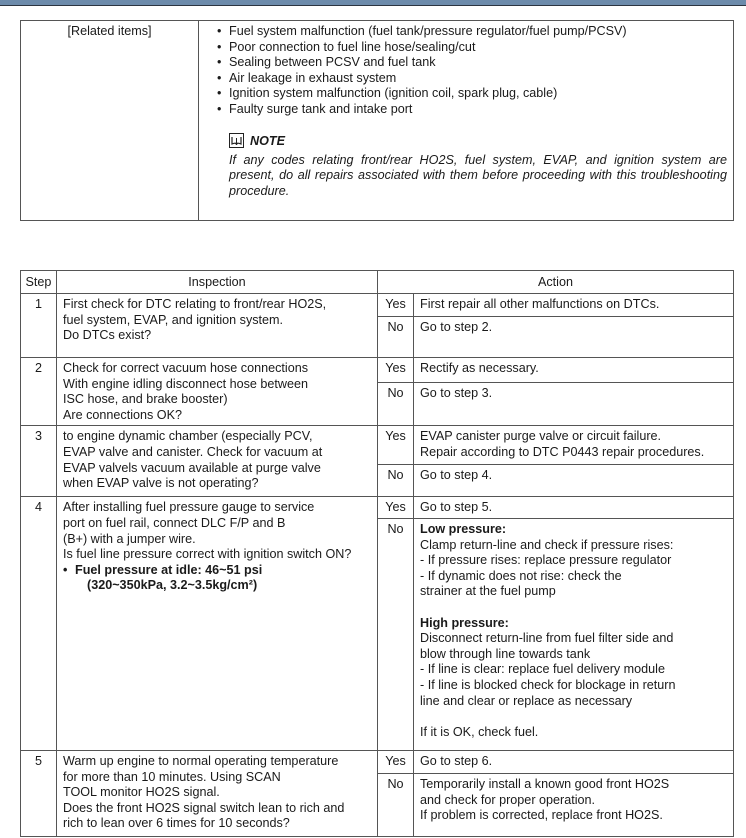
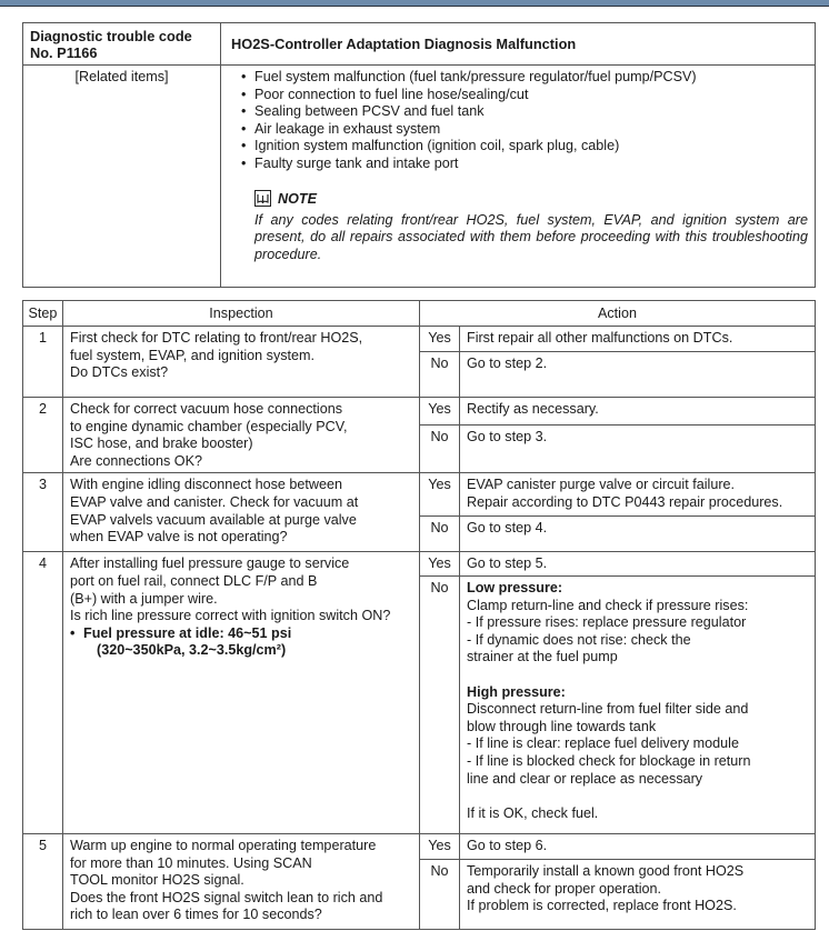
+ Diagnostic trouble code No. P1166	HO2S-Controller Adaptation Diagnosis Malfunction
  [Related items]	Fuel system malfunction (fuel tank/pressure regulator/fuel pump/PCSV) Poor connection to fuel line hose/sealing/cut Sealing between PCSV and fuel tank Air leakage in exhaust system Ignition system malfunction (ignition coil, spark plug, cable) Faulty surge tank and intake port NOTE If any codes relating front/rear HO2S, fuel system, EVAP, and ignition system are present, do all repairs associated with them before proceeding with this troubleshooting procedure.
  Step	Inspection	Action
  1	First check for DTC relating to front/rear HO2S, fuel system, EVAP, and ignition system. Do DTCs exist?	Yes	First repair all other malfunctions on DTCs.
  No	Go to step 2.
- 2	Check for correct vacuum hose connections With engine idling disconnect hose between ISC hose, and brake booster) Are connections OK?	Yes	Rectify as necessary.
+ 2	Check for correct vacuum hose connections to engine dynamic chamber (especially PCV, ISC hose, and brake booster) Are connections OK?	Yes	Rectify as necessary.
  No	Go to step 3.
- 3	to engine dynamic chamber (especially PCV, EVAP valve and canister. Check for vacuum at EVAP valvels vacuum available at purge valve when EVAP valve is not operating?	Yes	EVAP canister purge valve or circuit failure. Repair according to DTC P0443 repair procedures.
+ 3	With engine idling disconnect hose between EVAP valve and canister. Check for vacuum at EVAP valvels vacuum available at purge valve when EVAP valve is not operating?	Yes	EVAP canister purge valve or circuit failure. Repair according to DTC P0443 repair procedures.
  No	Go to step 4.
- 4	After installing fuel pressure gauge to service port on fuel rail, connect DLC F/P and B (B+) with a jumper wire. Is fuel line pressure correct with ignition switch ON? Fuel pressure at idle: 46~51 psi (320~350kPa, 3.2~3.5kg/cm²)	Yes	Go to step 5.
+ 4	After installing fuel pressure gauge to service port on fuel rail, connect DLC F/P and B (B+) with a jumper wire. Is rich line pressure correct with ignition switch ON? Fuel pressure at idle: 46~51 psi (320~350kPa, 3.2~3.5kg/cm²)	Yes	Go to step 5.
  No	Low pressure: Clamp return-line and check if pressure rises: - If pressure rises: replace pressure regulator - If dynamic does not rise: check the strainer at the fuel pump High pressure: Disconnect return-line from fuel filter side and blow through line towards tank - If line is clear: replace fuel delivery module - If line is blocked check for blockage in return line and clear or replace as necessary If it is OK, check fuel.
  5	Warm up engine to normal operating temperature for more than 10 minutes. Using SCAN TOOL monitor HO2S signal. Does the front HO2S signal switch lean to rich and rich to lean over 6 times for 10 seconds?	Yes	Go to step 6.
  No	Temporarily install a known good front HO2S and check for proper operation. If problem is corrected, replace front HO2S.
